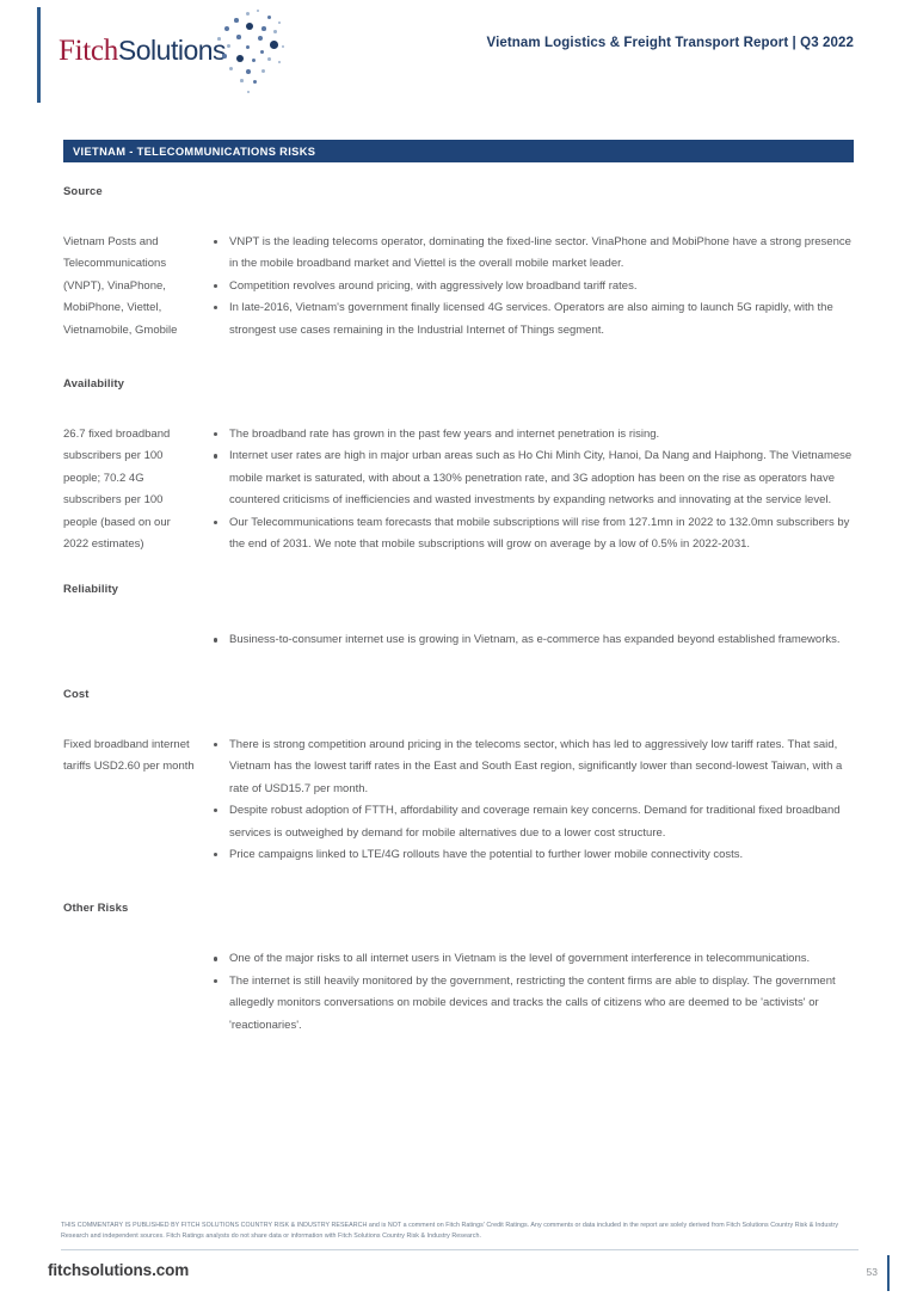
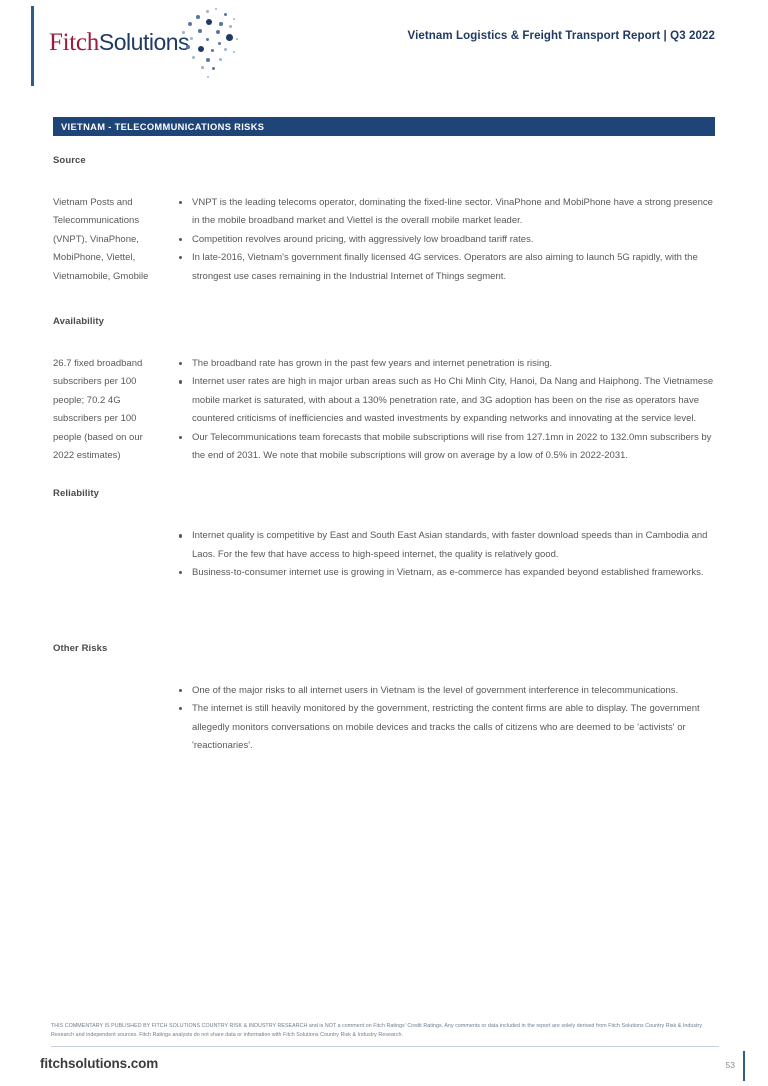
  FitchSolutions
  Vietnam Logistics & Freight Transport Report | Q3 2022
  VIETNAM - TELECOMMUNICATIONS RISKS
  Source
  Vietnam Posts and Telecommunications (VNPT), VinaPhone, MobiPhone, Viettel, Vietnamobile, Gmobile
  VNPT is the leading telecoms operator, dominating the fixed-line sector. VinaPhone and MobiPhone have a strong presence in the mobile broadband market and Viettel is the overall mobile market leader.
  Competition revolves around pricing, with aggressively low broadband tariff rates.
  In late-2016, Vietnam's government finally licensed 4G services. Operators are also aiming to launch 5G rapidly, with the strongest use cases remaining in the Industrial Internet of Things segment.
  Availability
  26.7 fixed broadband subscribers per 100 people; 70.2 4G subscribers per 100 people (based on our 2022 estimates)
  The broadband rate has grown in the past few years and internet penetration is rising.
  Internet user rates are high in major urban areas such as Ho Chi Minh City, Hanoi, Da Nang and Haiphong. The Vietnamese mobile market is saturated, with about a 130% penetration rate, and 3G adoption has been on the rise as operators have countered criticisms of inefficiencies and wasted investments by expanding networks and innovating at the service level.
  Our Telecommunications team forecasts that mobile subscriptions will rise from 127.1mn in 2022 to 132.0mn subscribers by the end of 2031. We note that mobile subscriptions will grow on average by a low of 0.5% in 2022-2031.
  Reliability
+ Internet quality is competitive by East and South East Asian standards, with faster download speeds than in Cambodia and Laos. For the few that have access to high-speed internet, the quality is relatively good.
  Business-to-consumer internet use is growing in Vietnam, as e-commerce has expanded beyond established frameworks.
- Cost
- Fixed broadband internet tariffs USD2.60 per month
- There is strong competition around pricing in the telecoms sector, which has led to aggressively low tariff rates. That said, Vietnam has the lowest tariff rates in the East and South East region, significantly lower than second-lowest Taiwan, with a rate of USD15.7 per month.
- Despite robust adoption of FTTH, affordability and coverage remain key concerns. Demand for traditional fixed broadband services is outweighed by demand for mobile alternatives due to a lower cost structure.
- Price campaigns linked to LTE/4G rollouts have the potential to further lower mobile connectivity costs.
  Other Risks
  One of the major risks to all internet users in Vietnam is the level of government interference in telecommunications.
  The internet is still heavily monitored by the government, restricting the content firms are able to display. The government allegedly monitors conversations on mobile devices and tracks the calls of citizens who are deemed to be 'activists' or 'reactionaries'.
  fitchsolutions.com
  53
